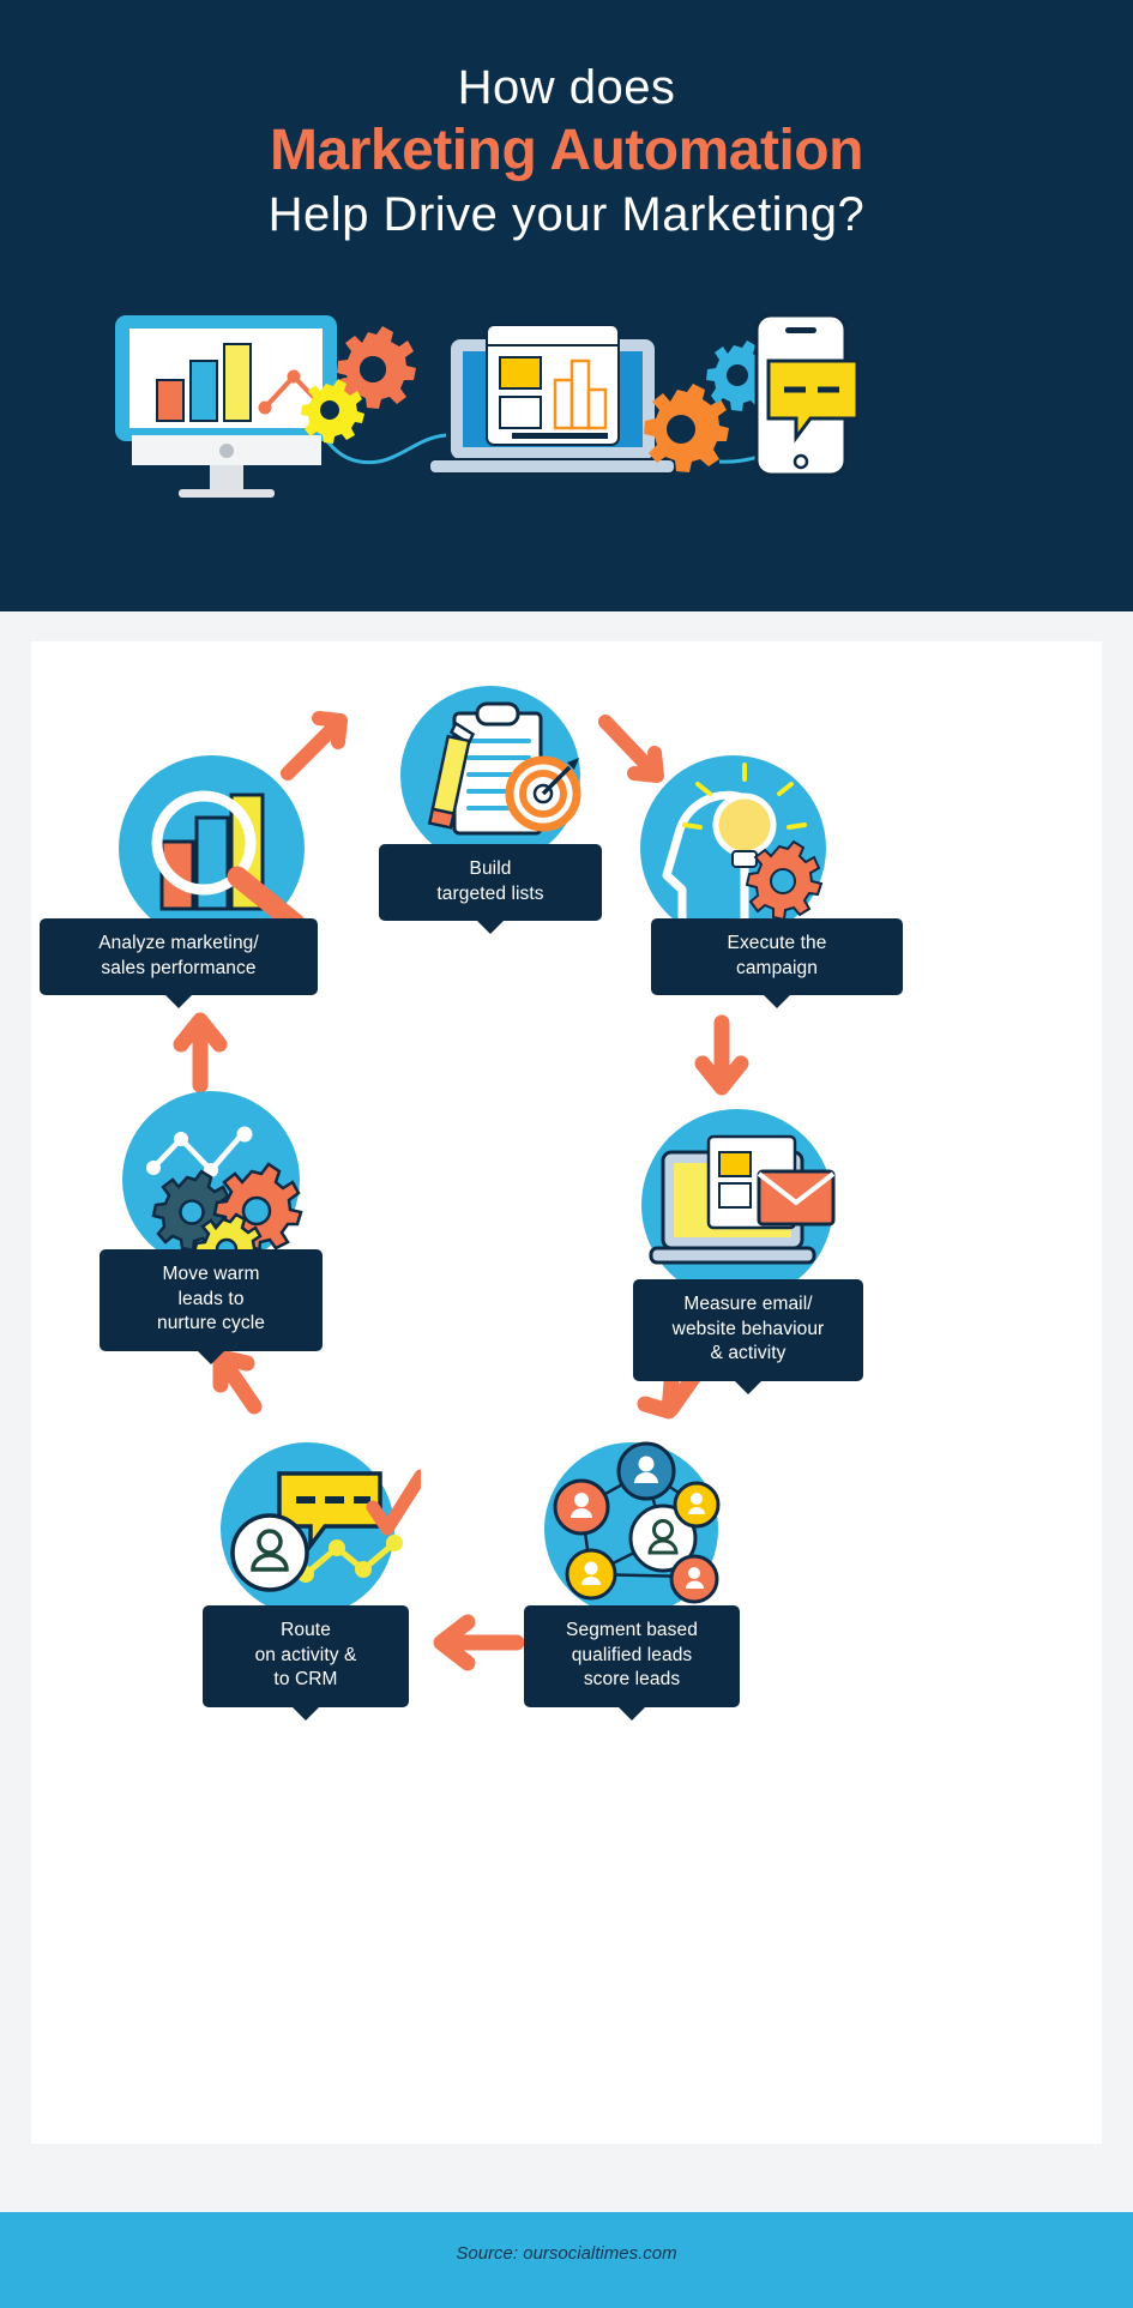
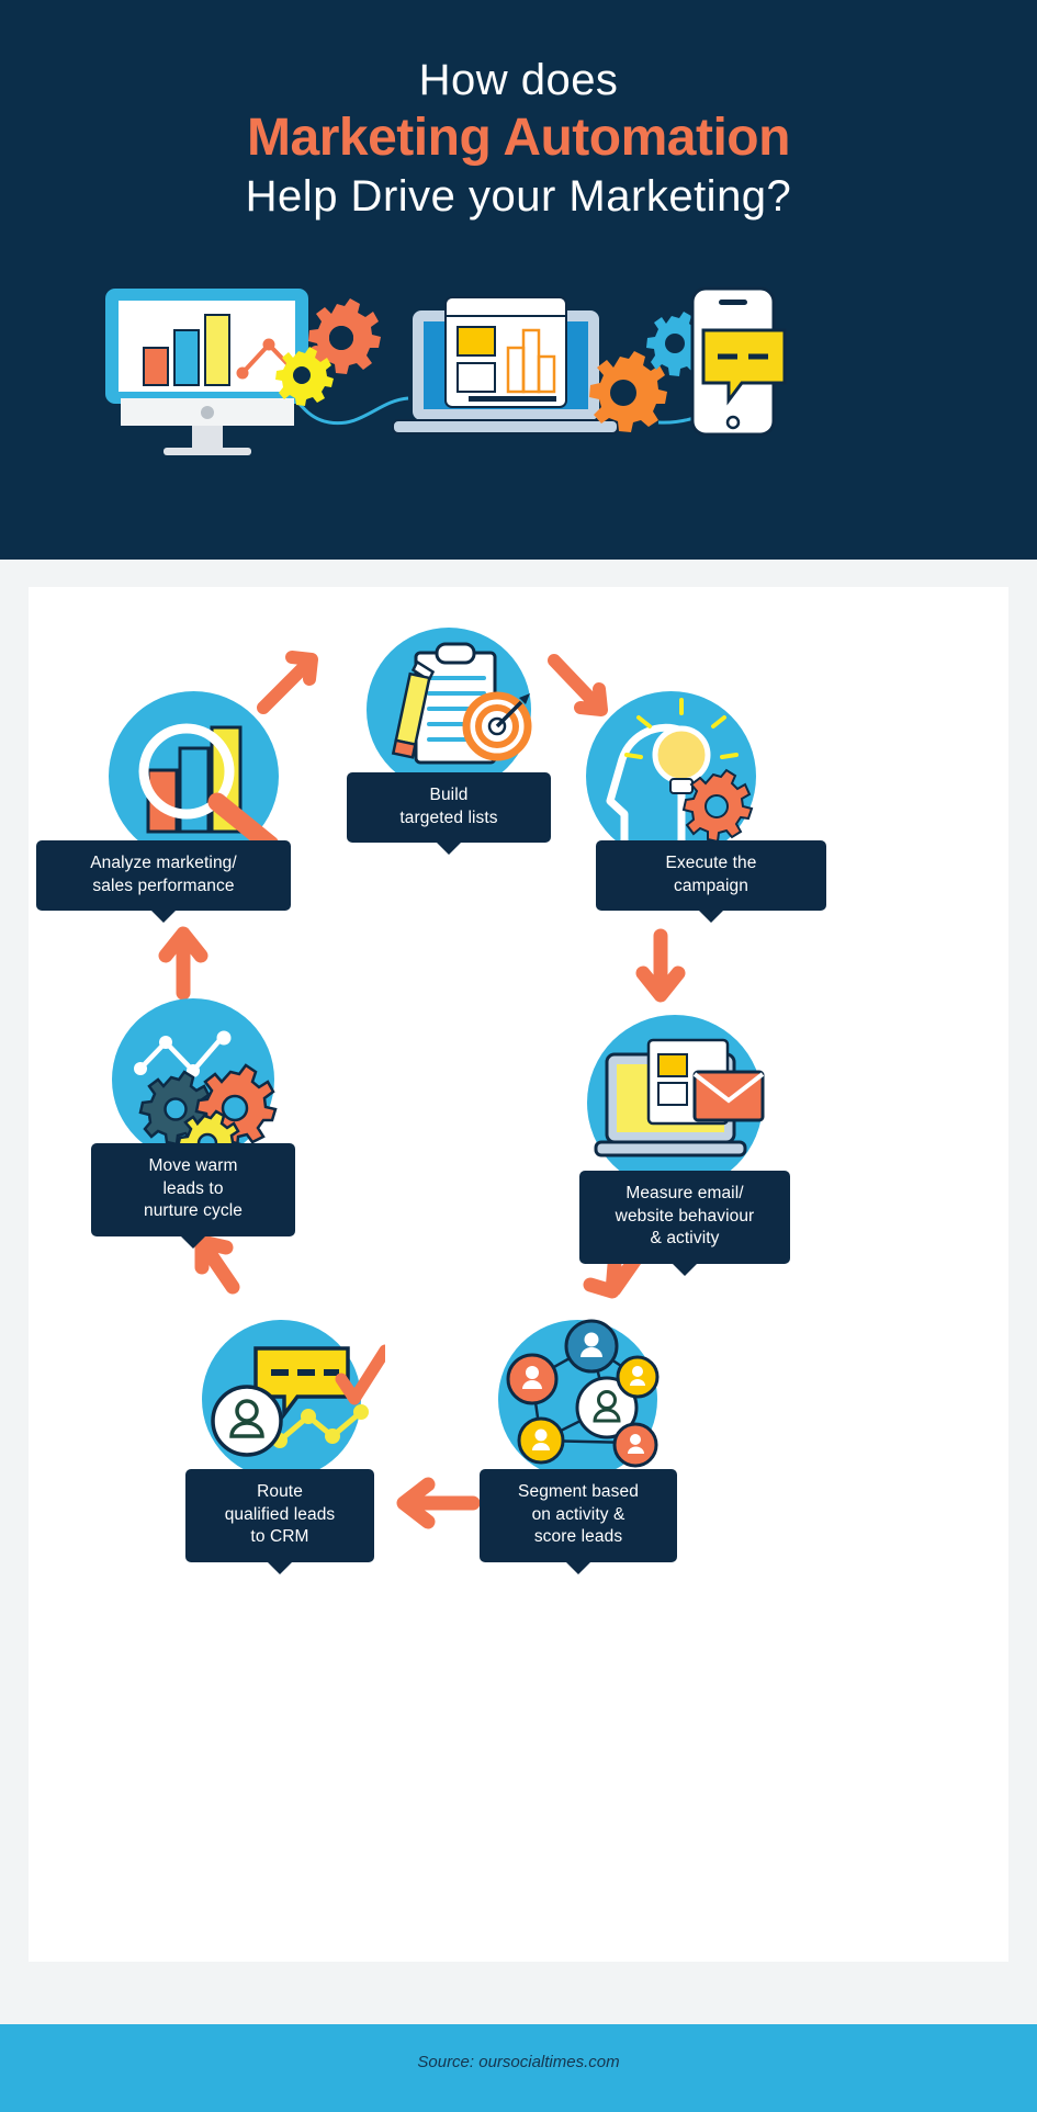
  How does
  Marketing Automation
  Help Drive your Marketing?
  Build
  targeted lists
  Execute the
  campaign
  Measure email/
  website behaviour
  & activity
  Segment based
- qualified leads
+ on activity &
  score leads
  Route
- on activity &
+ qualified leads
  to CRM
  Move warm
  leads to
  nurture cycle
  Analyze marketing/
  sales performance
  Source: oursocialtimes.com
